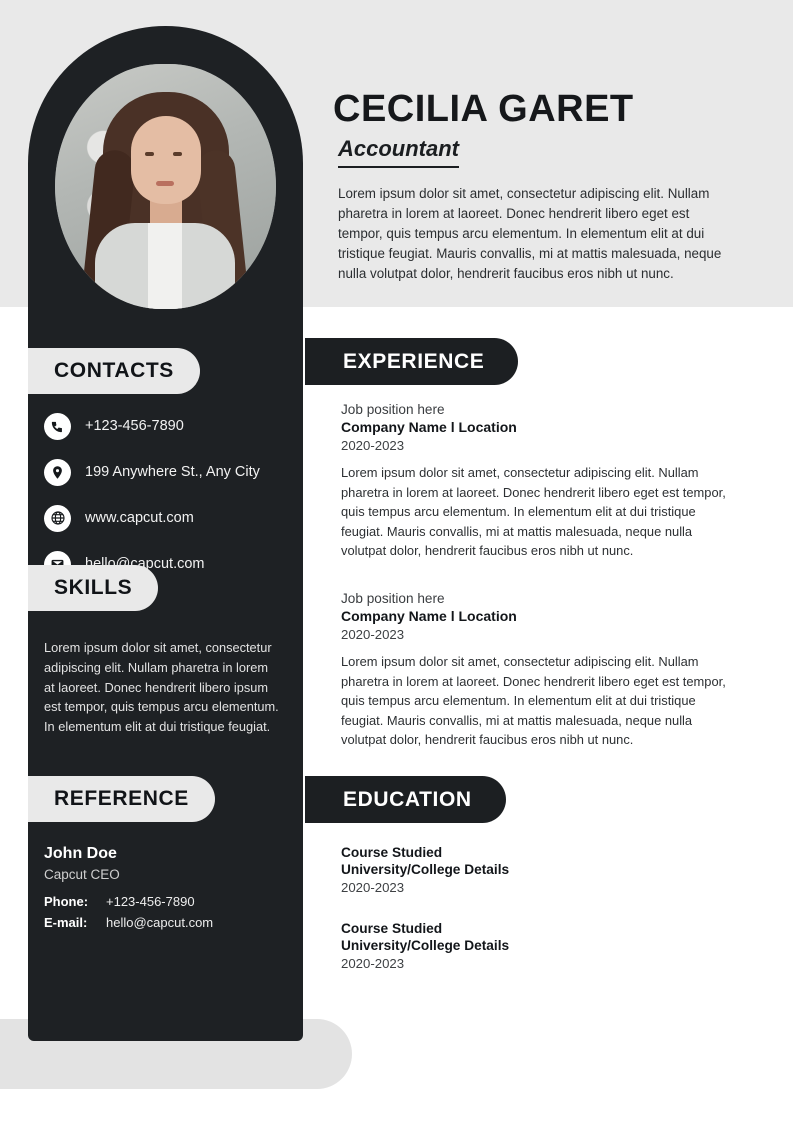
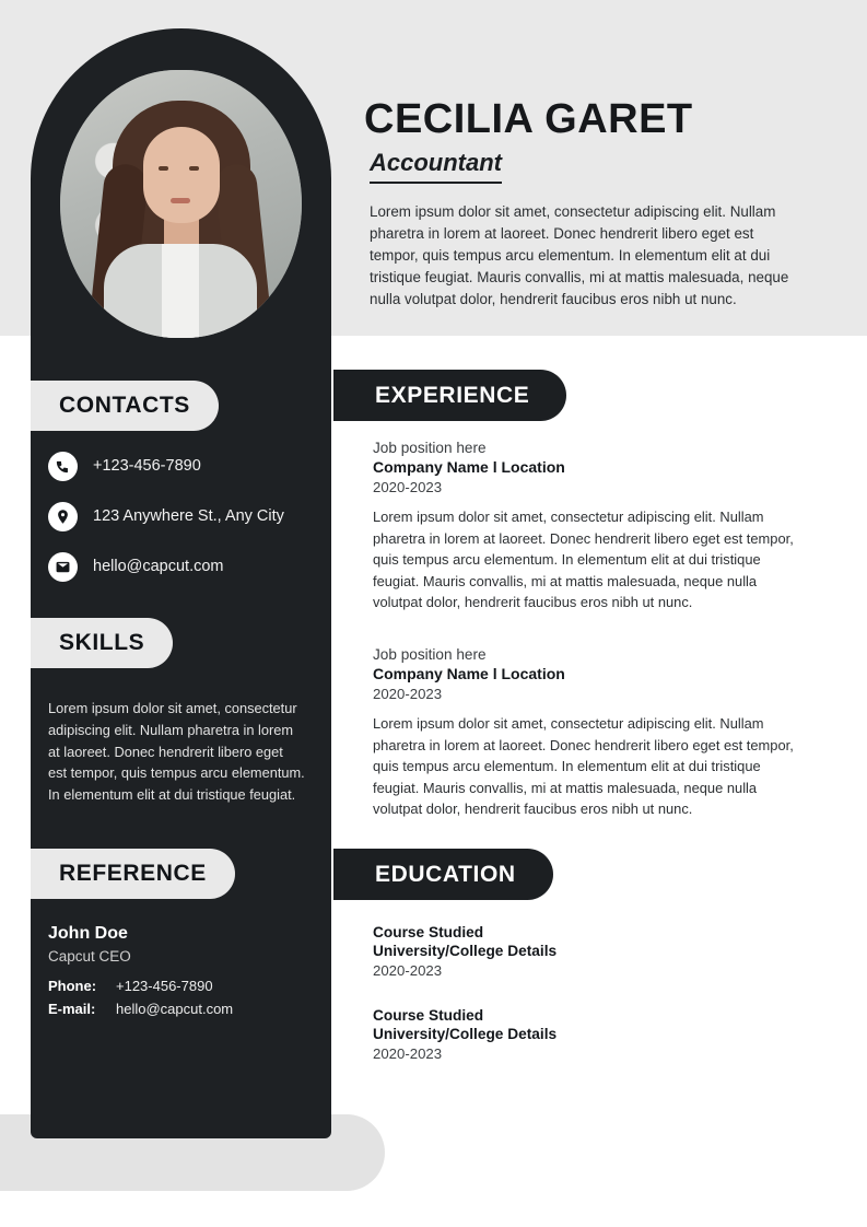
  CECILIA GARET
  Accountant
  Lorem ipsum dolor sit amet, consectetur adipiscing elit. Nullam pharetra in lorem at laoreet. Donec hendrerit libero eget est tempor, quis tempus arcu elementum. In elementum elit at dui tristique feugiat. Mauris convallis, mi at mattis malesuada, neque nulla volutpat dolor, hendrerit faucibus eros nibh ut nunc.
  CONTACTS
  SKILLS
  REFERENCE
  EXPERIENCE
  EDUCATION
  +123-456-7890
- 199 Anywhere St., Any City
+ 123 Anywhere St., Any City
- www.capcut.com
  hello@capcut.com
- Lorem ipsum dolor sit amet, consectetur adipiscing elit. Nullam pharetra in lorem at laoreet. Donec hendrerit libero ipsum est tempor, quis tempus arcu elementum. In elementum elit at dui tristique feugiat.
+ Lorem ipsum dolor sit amet, consectetur adipiscing elit. Nullam pharetra in lorem at laoreet. Donec hendrerit libero eget est tempor, quis tempus arcu elementum. In elementum elit at dui tristique feugiat.
  John Doe
  Capcut CEO
  Phone:
  +123-456-7890
  E-mail:
  hello@capcut.com
  Job position here
  Company Name l Location
  2020-2023
  Lorem ipsum dolor sit amet, consectetur adipiscing elit. Nullam pharetra in lorem at laoreet. Donec hendrerit libero eget est tempor, quis tempus arcu elementum. In elementum elit at dui tristique feugiat. Mauris convallis, mi at mattis malesuada, neque nulla volutpat dolor, hendrerit faucibus eros nibh ut nunc.
  Job position here
  Company Name l Location
  2020-2023
  Lorem ipsum dolor sit amet, consectetur adipiscing elit. Nullam pharetra in lorem at laoreet. Donec hendrerit libero eget est tempor, quis tempus arcu elementum. In elementum elit at dui tristique feugiat. Mauris convallis, mi at mattis malesuada, neque nulla volutpat dolor, hendrerit faucibus eros nibh ut nunc.
  Course Studied
  University/College Details
  2020-2023
  Course Studied
  University/College Details
  2020-2023
